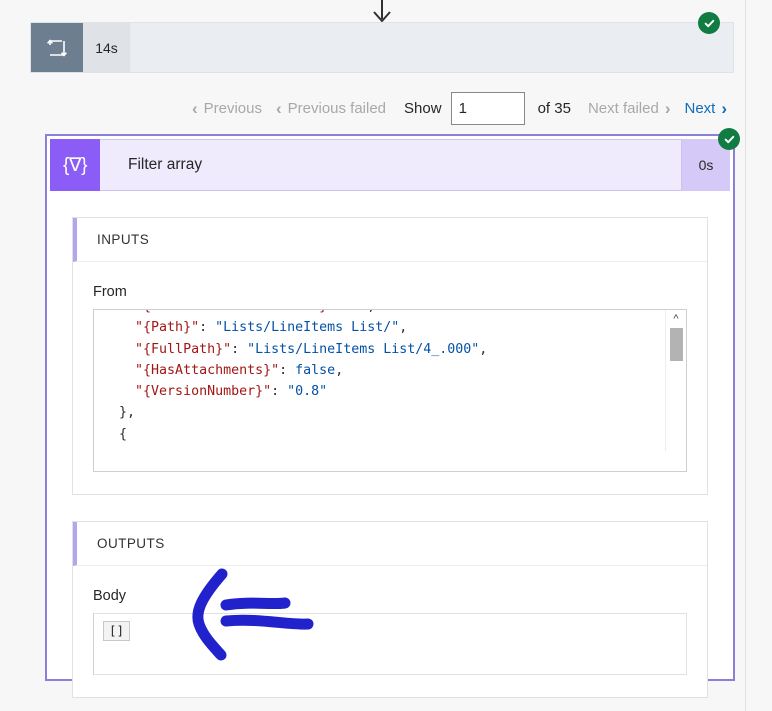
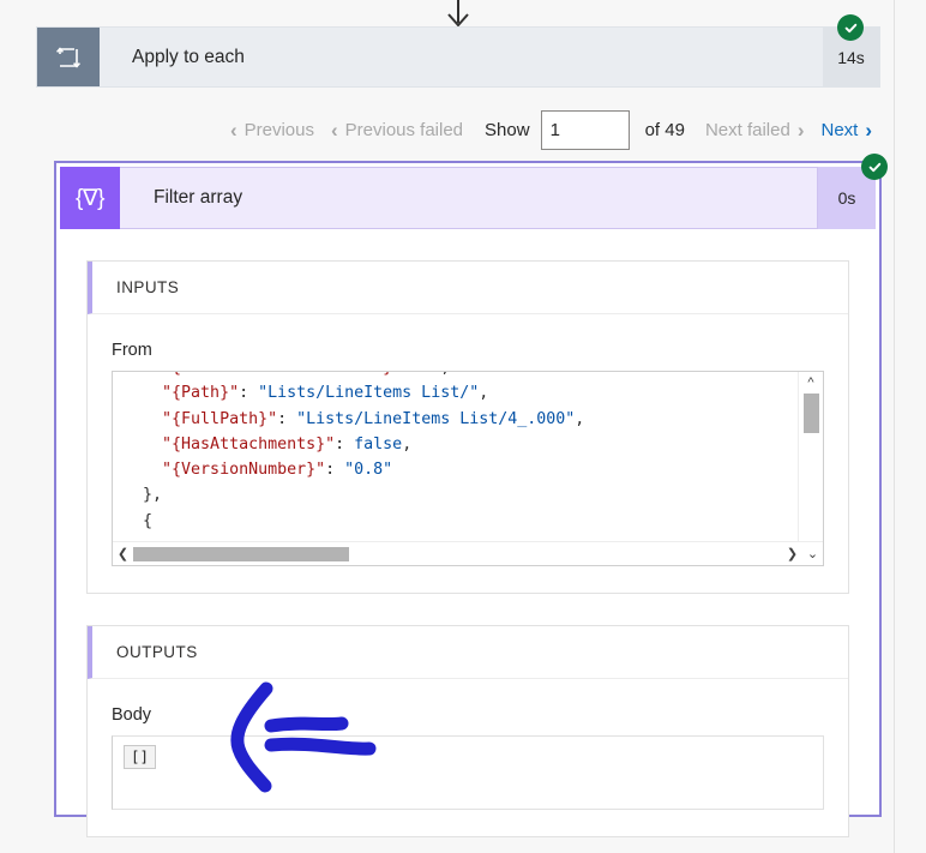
+ Apply to each
  14s
  ‹
  Previous
  ‹
  Previous failed
  Show
  1
- of 35
+ of 49
  Next failed
  ›
  Next
  ›
  {∇}
  Filter array
  0s
  INPUTS
  From
  "{Path}": "Lists/LineItems List/", "{FullPath}": "Lists/LineItems List/4_.000", "{HasAttachments}": false, "{VersionNumber}": "0.8" }, {
  ^
+ ❮
+ ❯
+ ⌄
  OUTPUTS
  Body
  []
